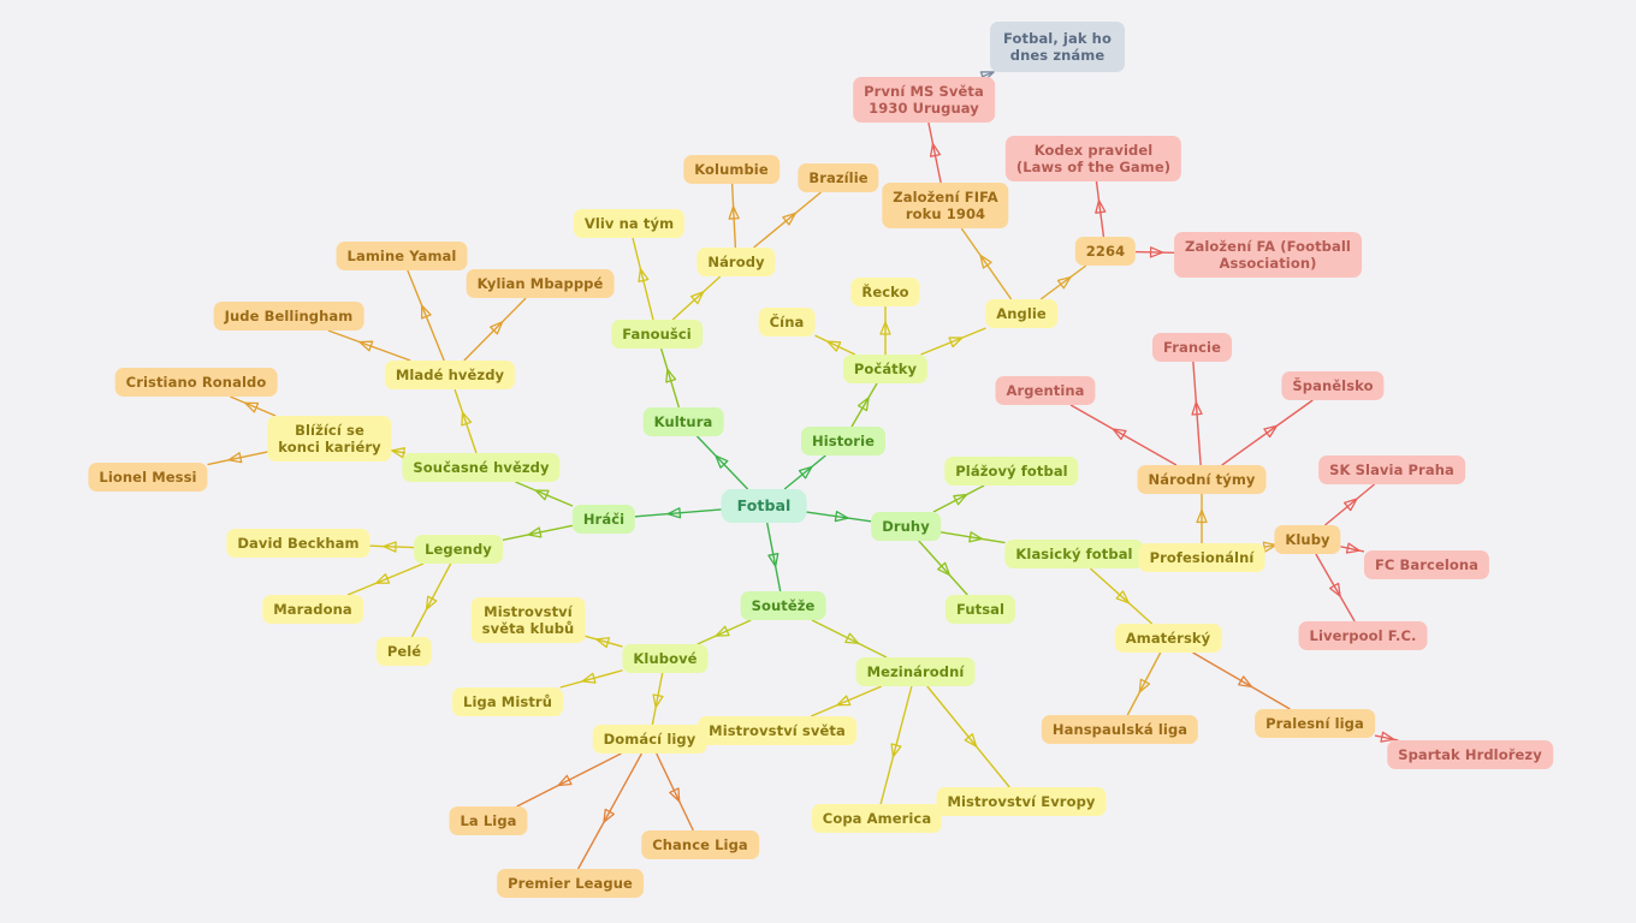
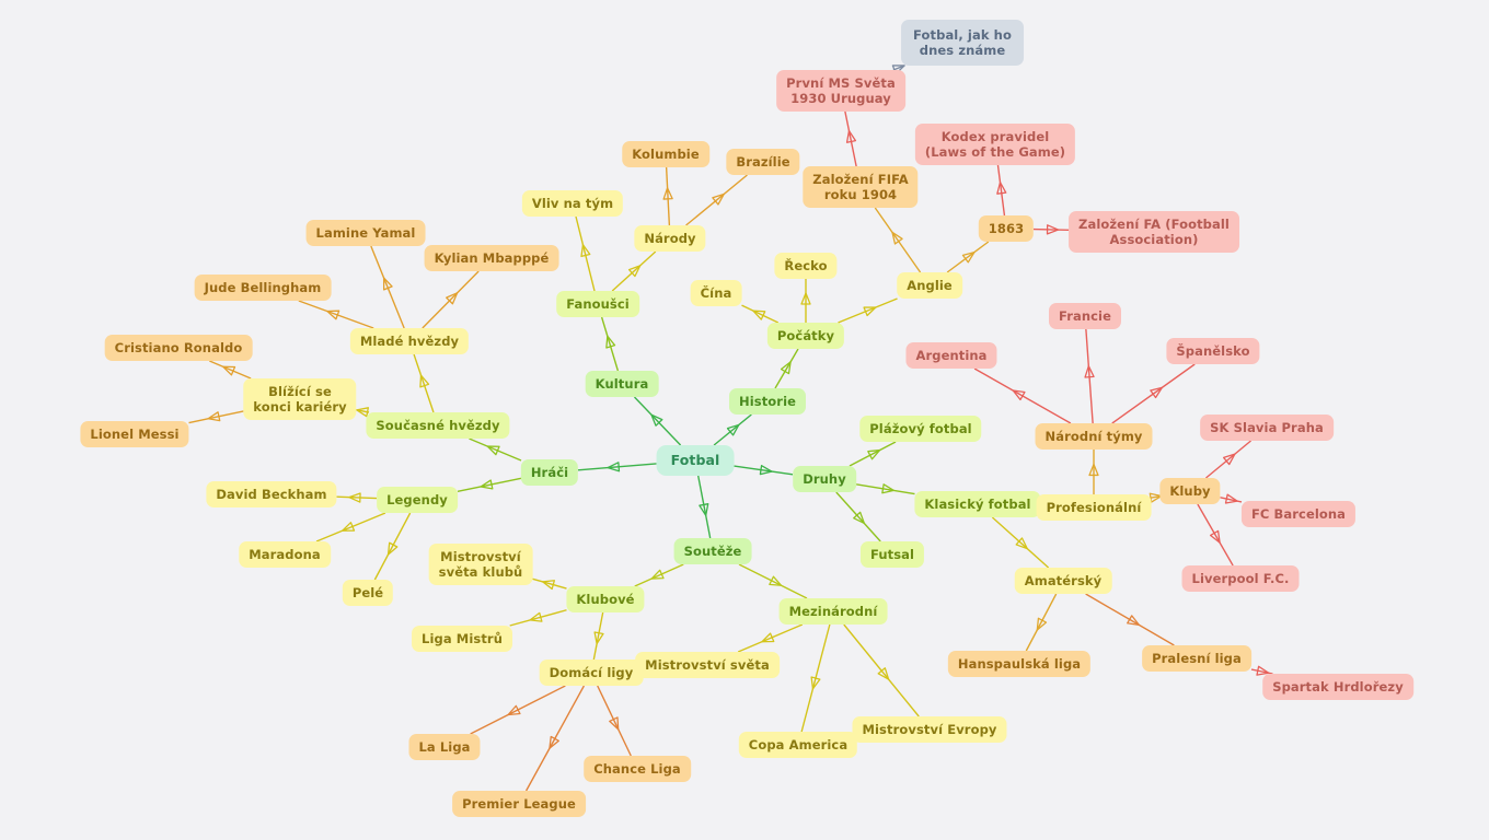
  Fotbal
  Fotbal, jak ho
  dnes známe
  Hráči
  Kultura
  Historie
  Druhy
  Soutěže
  Současné hvězdy
  Legendy
  Fanoušci
  Počátky
  Plážový fotbal
  Klasický fotbal
  Futsal
  Klubové
  Mezinárodní
  Mladé hvězdy
  Blížící se
  konci kariéry
  David Beckham
  Maradona
  Pelé
  Vliv na tým
  Národy
  Čína
  Řecko
  Anglie
  Profesionální
  Amatérský
  Mistrovství
  světa klubů
  Liga Mistrů
  Domácí ligy
  Mistrovství světa
  Copa America
  Mistrovství Evropy
  Lamine Yamal
  Kylian Mbapppé
  Jude Bellingham
  Cristiano Ronaldo
  Lionel Messi
  Kolumbie
  Brazílie
  Založení FIFA
  roku 1904
- 2264
+ 1863
  Národní týmy
  Kluby
  Hanspaulská liga
  Pralesní liga
  La Liga
  Premier League
  Chance Liga
  První MS Světa
  1930 Uruguay
  Kodex pravidel
  (Laws of the Game)
  Založení FA (Football
  Association)
  Francie
  Argentina
  Španělsko
  SK Slavia Praha
  FC Barcelona
  Liverpool F.C.
  Spartak Hrdlořezy
